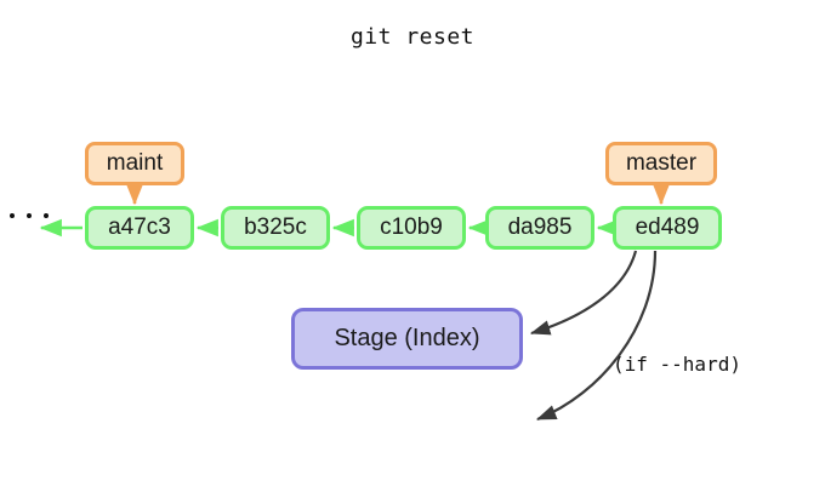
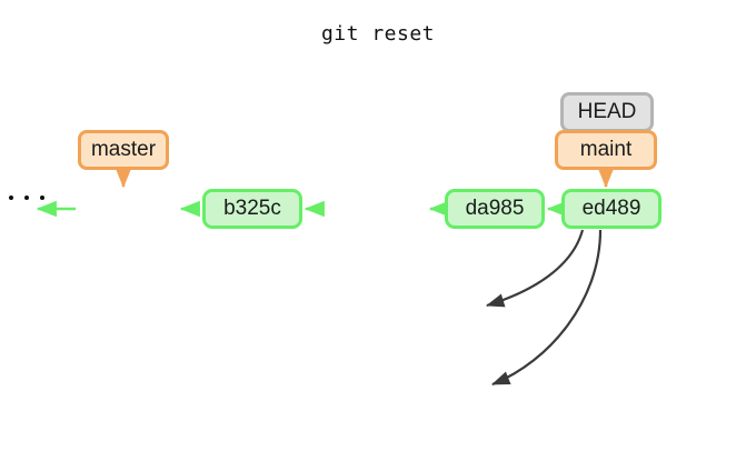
  git reset
- a47c3
  b325c
- c10b9
  da985
  ed489
- maint
+ master
+ HEAD
- master
+ maint
- Stage (Index)
- (if --hard)
